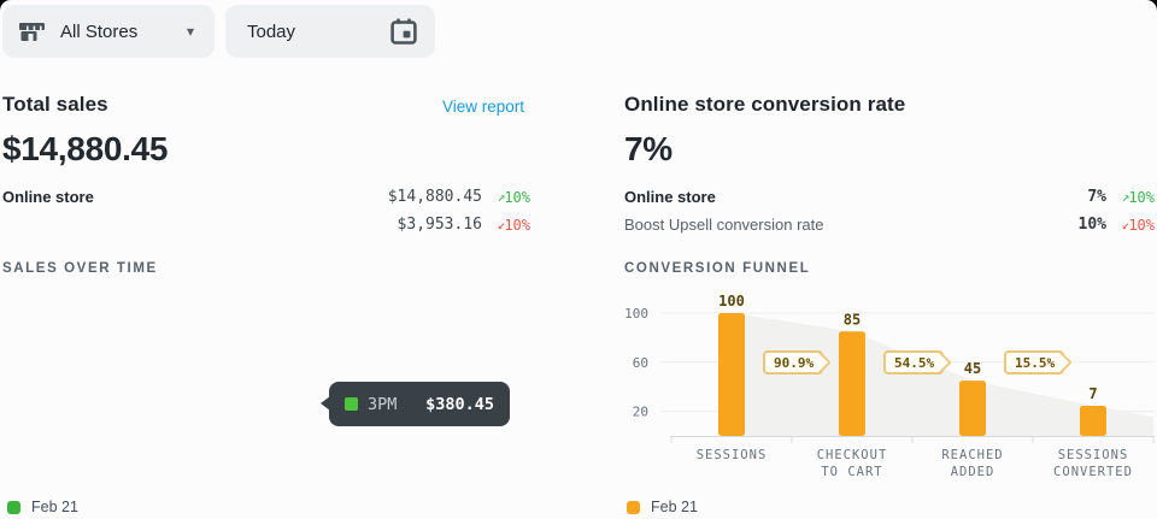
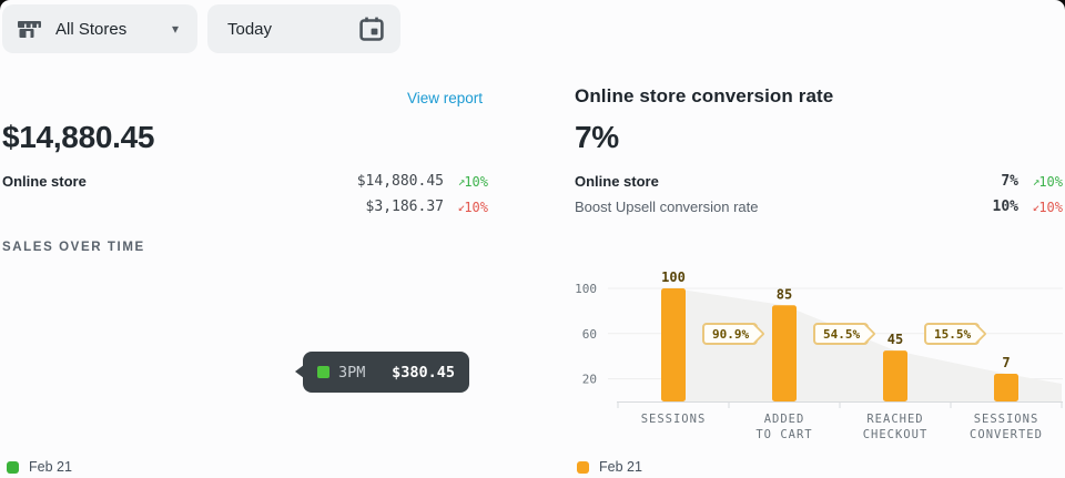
  All Stores
  ▾
  Today
- Total sales
  View report
  $14,880.45
  Online store
  $14,880.45
  ↗10%
- $3,953.16
+ $3,186.37
  ↙10%
  SALES OVER TIME
  3PM
  $380.45
  Feb 21
  Online store conversion rate
  7%
  Online store
  7%
  ↗10%
  Boost Upsell conversion rate
  10%
  ↙10%
- CONVERSION FUNNEL
  100
  60
  20
  100
  85
  45
  7
  SESSIONS
- CHECKOUT
+ ADDED
  TO CART
  REACHED
- ADDED
+ CHECKOUT
  SESSIONS
  CONVERTED
  90.9%
  54.5%
  15.5%
  Feb 21
